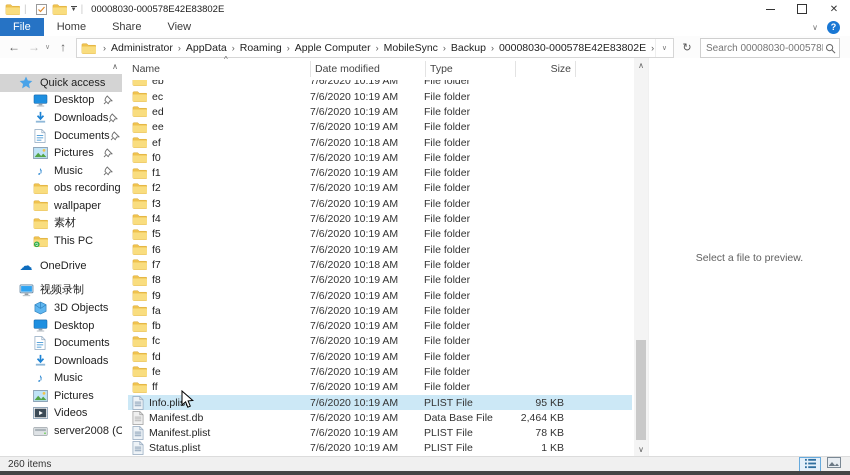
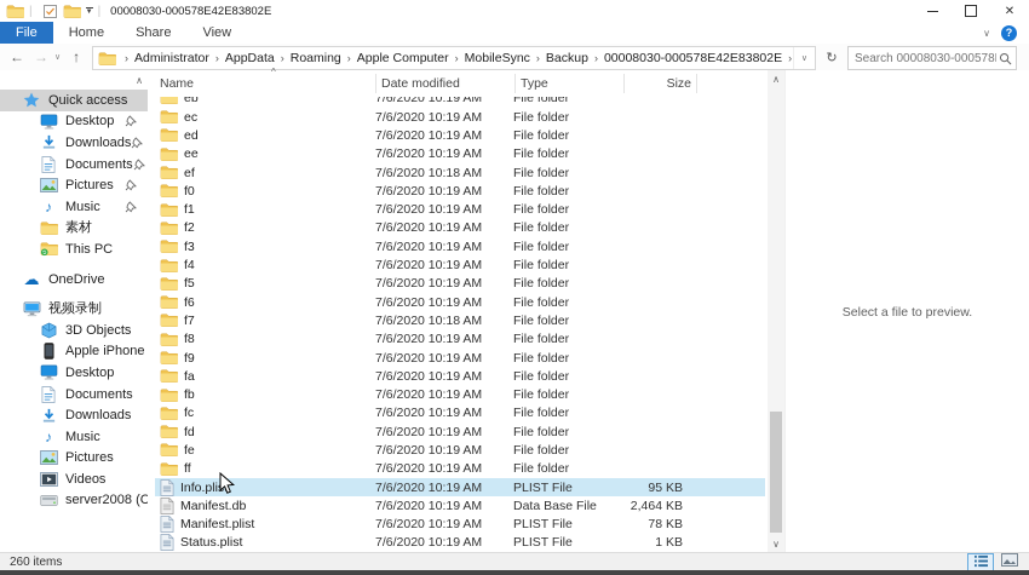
  |
  |
  00008030-000578E42E83802E
  ✕
  File
  Home
  Share
  View
  ∨
  ?
  ←
  →
  ↑
  ›
  Administrator
  ›
  AppData
  ›
  Roaming
  ›
  Apple Computer
  ›
  MobileSync
  ›
  Backup
  ›
  00008030-000578E42E83802E
  ›
  ↻
  Search 00008030-000578
  ∧
  Quick access
  Desktop
  Downloads
  Documents
  Pictures
  ♪
  Music
- obs recording
- wallpaper
  素材
  This PC
  ☁
  OneDrive
  视频录制
  3D Objects
+ Apple iPhone
  Desktop
  Documents
  Downloads
  ♪
  Music
  Pictures
  Videos
  server2008 (C
  Name
  ^
  Date modified
  Type
  Size
  eb
  7/6/2020 10:19 AM
  File folder
  ec
  7/6/2020 10:19 AM
  File folder
  ed
  7/6/2020 10:19 AM
  File folder
  ee
  7/6/2020 10:19 AM
  File folder
  ef
  7/6/2020 10:18 AM
  File folder
  f0
  7/6/2020 10:19 AM
  File folder
  f1
  7/6/2020 10:19 AM
  File folder
  f2
  7/6/2020 10:19 AM
  File folder
  f3
  7/6/2020 10:19 AM
  File folder
  f4
  7/6/2020 10:19 AM
  File folder
  f5
  7/6/2020 10:19 AM
  File folder
  f6
  7/6/2020 10:19 AM
  File folder
  f7
  7/6/2020 10:18 AM
  File folder
  f8
  7/6/2020 10:19 AM
  File folder
  f9
  7/6/2020 10:19 AM
  File folder
  fa
  7/6/2020 10:19 AM
  File folder
  fb
  7/6/2020 10:19 AM
  File folder
  fc
  7/6/2020 10:19 AM
  File folder
  fd
  7/6/2020 10:19 AM
  File folder
  fe
  7/6/2020 10:19 AM
  File folder
  ff
  7/6/2020 10:19 AM
  File folder
  Info.pli
  7/6/2020 10:19 AM
  PLIST File
  95 KB
  Manifest.db
  7/6/2020 10:19 AM
  Data Base File
  2,464 KB
  Manifest.plist
  7/6/2020 10:19 AM
  PLIST File
  78 KB
  Status.plist
  7/6/2020 10:19 AM
  PLIST File
  1 KB
  ∧
  ∨
  Select a file to preview.
  260 items
